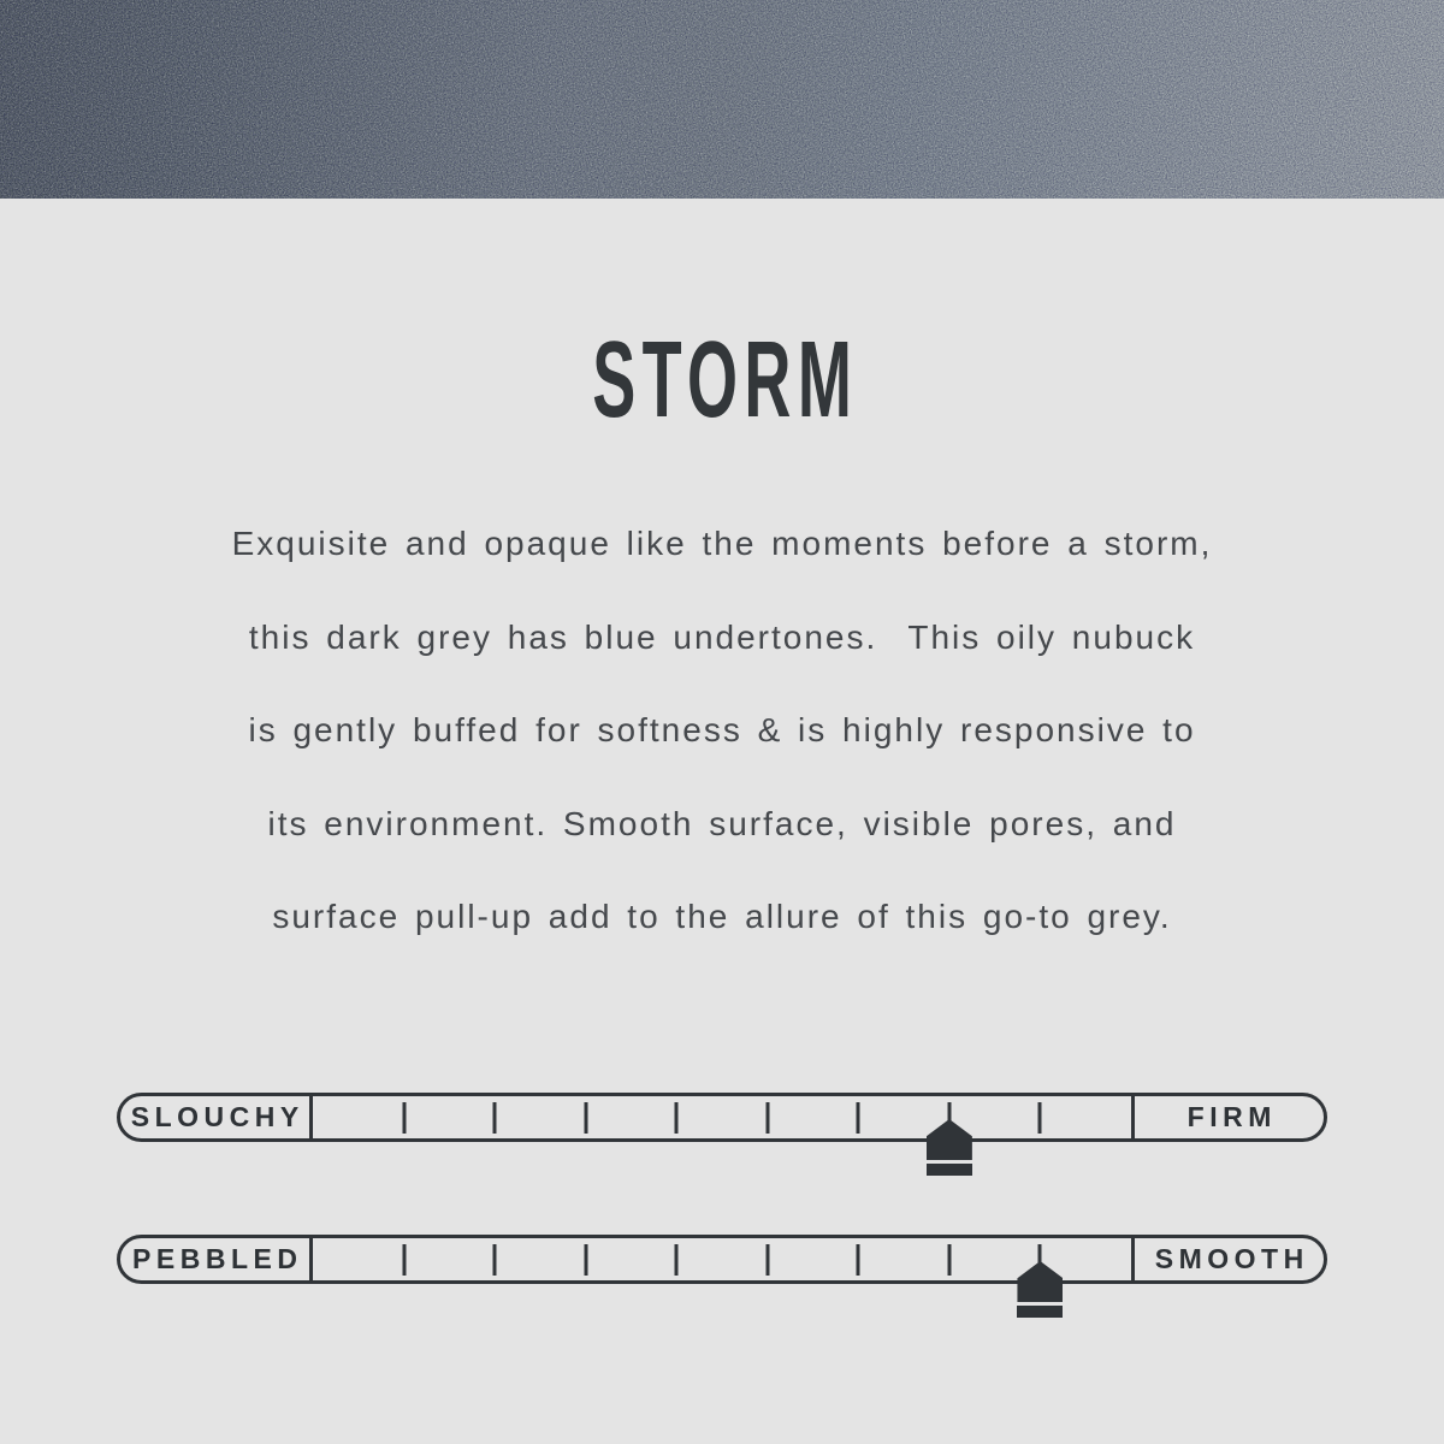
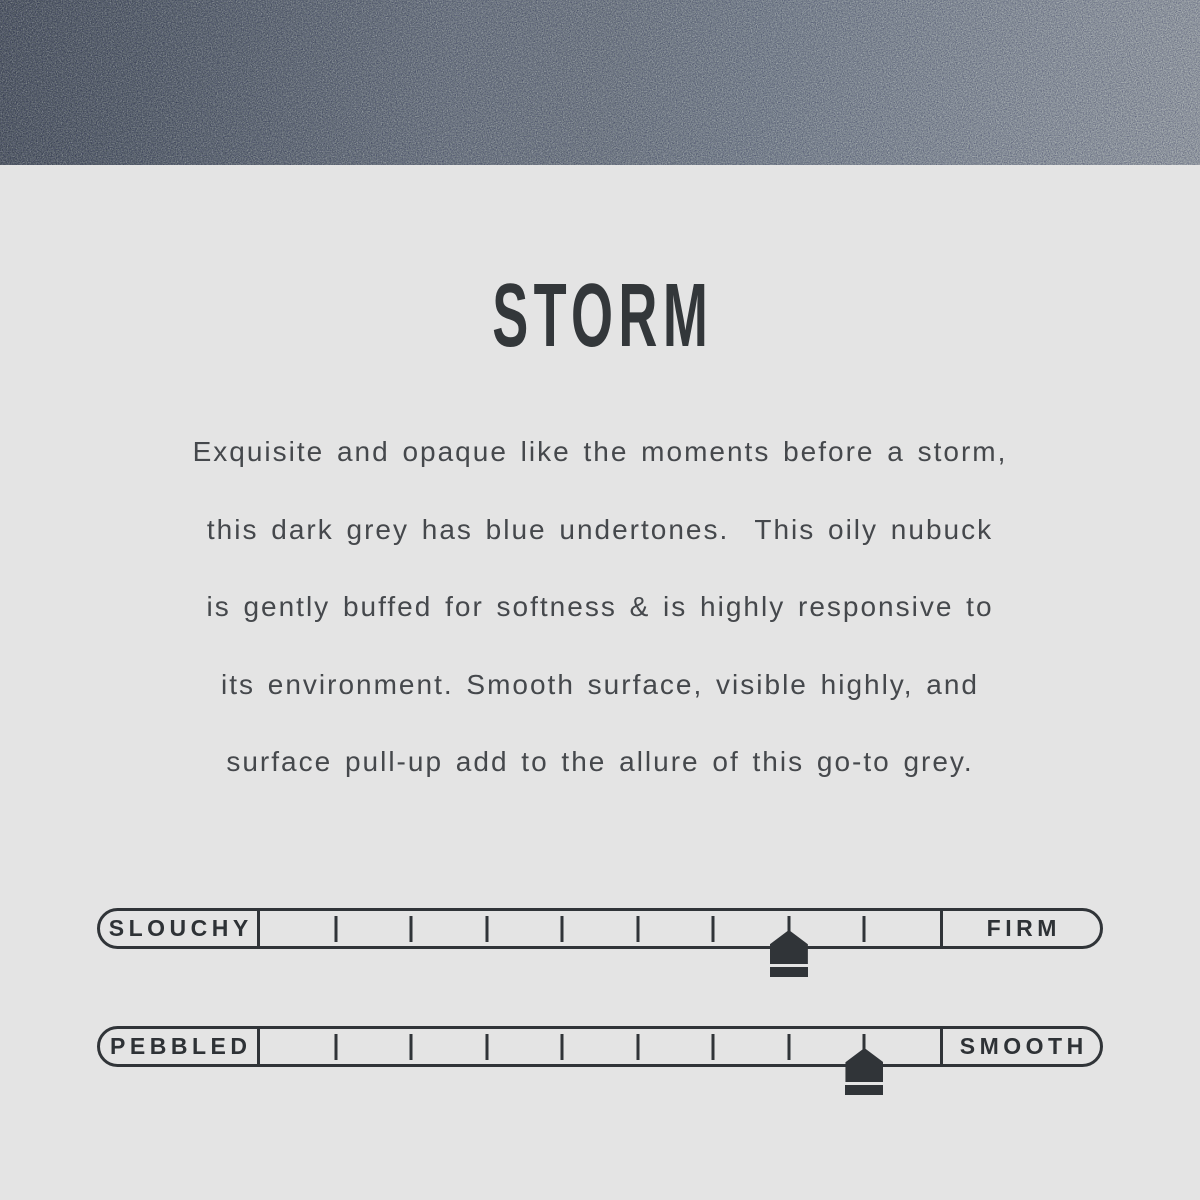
  STORM
  Exquisite and opaque like the moments before a storm,
  this dark grey has blue undertones. This oily nubuck
  is gently buffed for softness & is highly responsive to
- its environment. Smooth surface, visible pores, and
+ its environment. Smooth surface, visible highly, and
  surface pull-up add to the allure of this go-to grey.
  SLOUCHY
  FIRM
  PEBBLED
  SMOOTH
